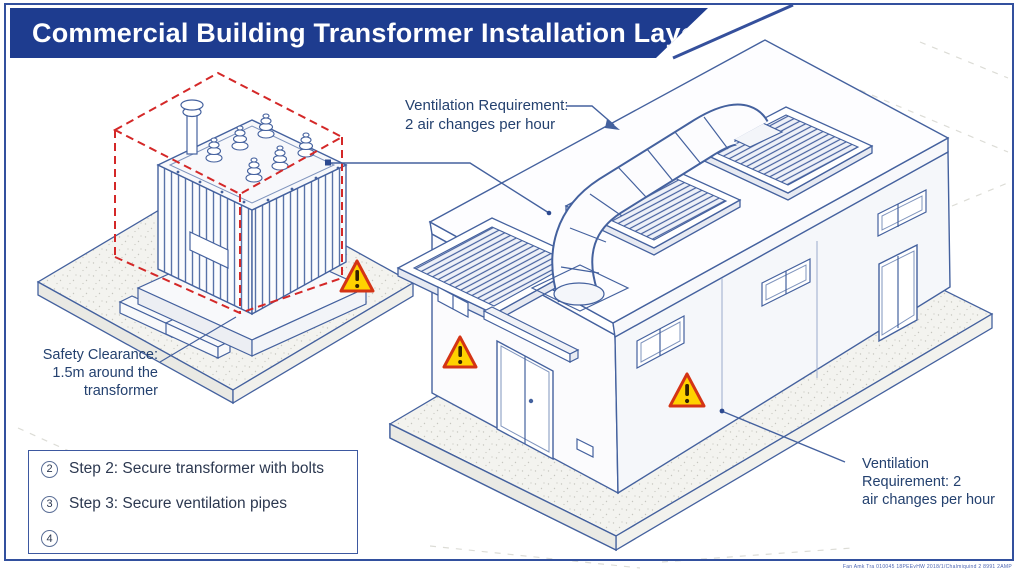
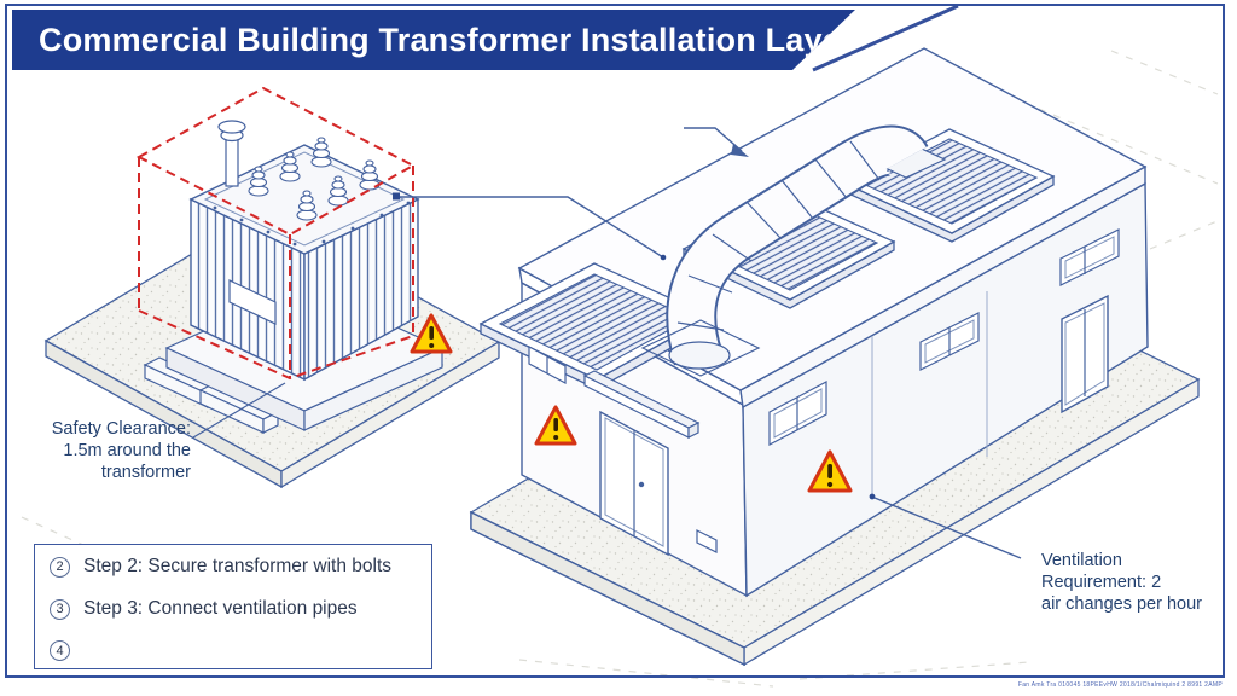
  Commercial Building Transformer Installation Lay
- Ventilation Requirement:
- 2 air changes per hour
  Safety Clearance:
  1.5m around the
  transformer
  Ventilation
  Requirement: 2
  air changes per hour
  2
  Step 2: Secure transformer with bolts
  3
- Step 3: Secure ventilation pipes
+ Step 3: Connect ventilation pipes
  4
